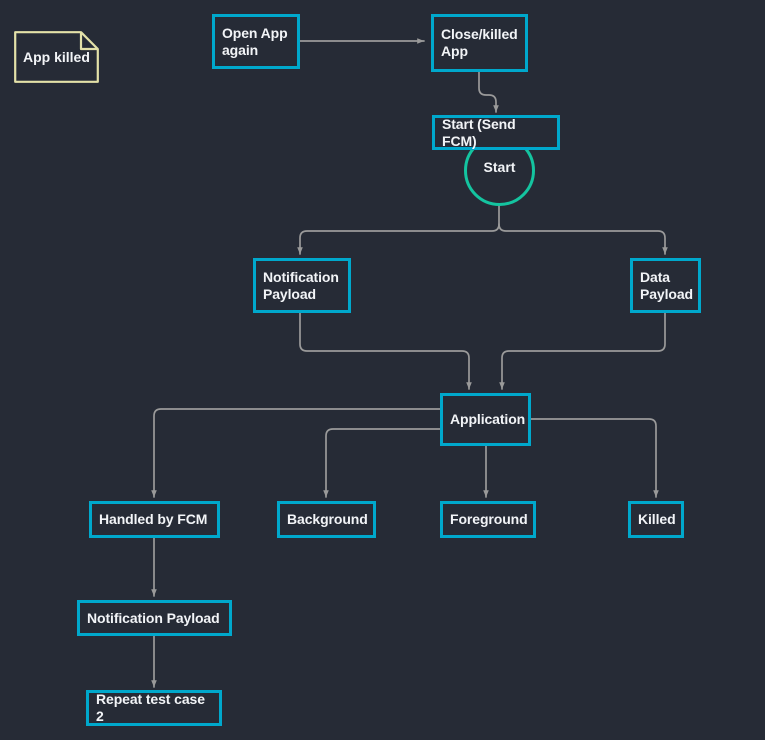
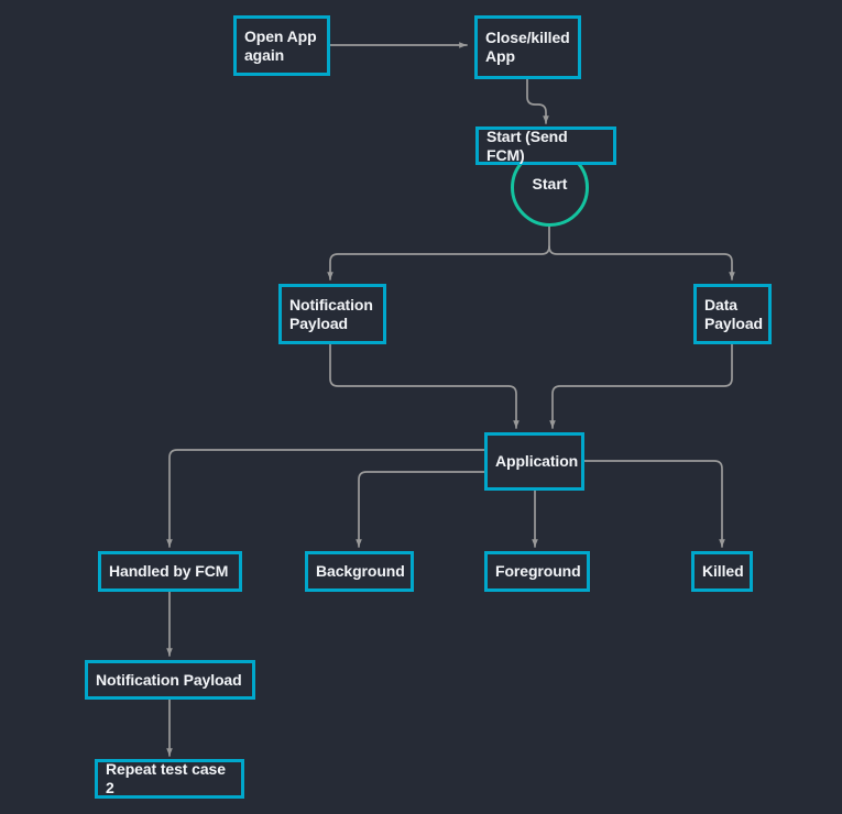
- App killed
  Open App
  again
  Close/killed
  App
  Start (Send FCM)
  Start
  Notification
  Payload
  Data
  Payload
  Application
  Handled by FCM
  Background
  Foreground
  Killed
  Notification Payload
  Repeat test case 2
